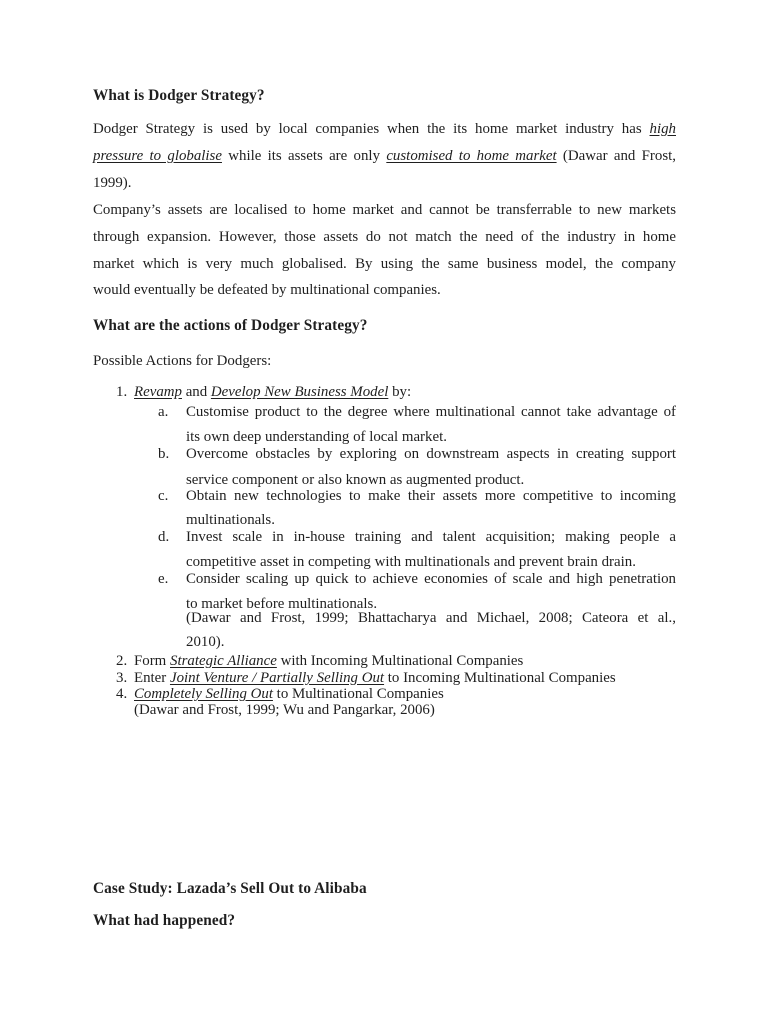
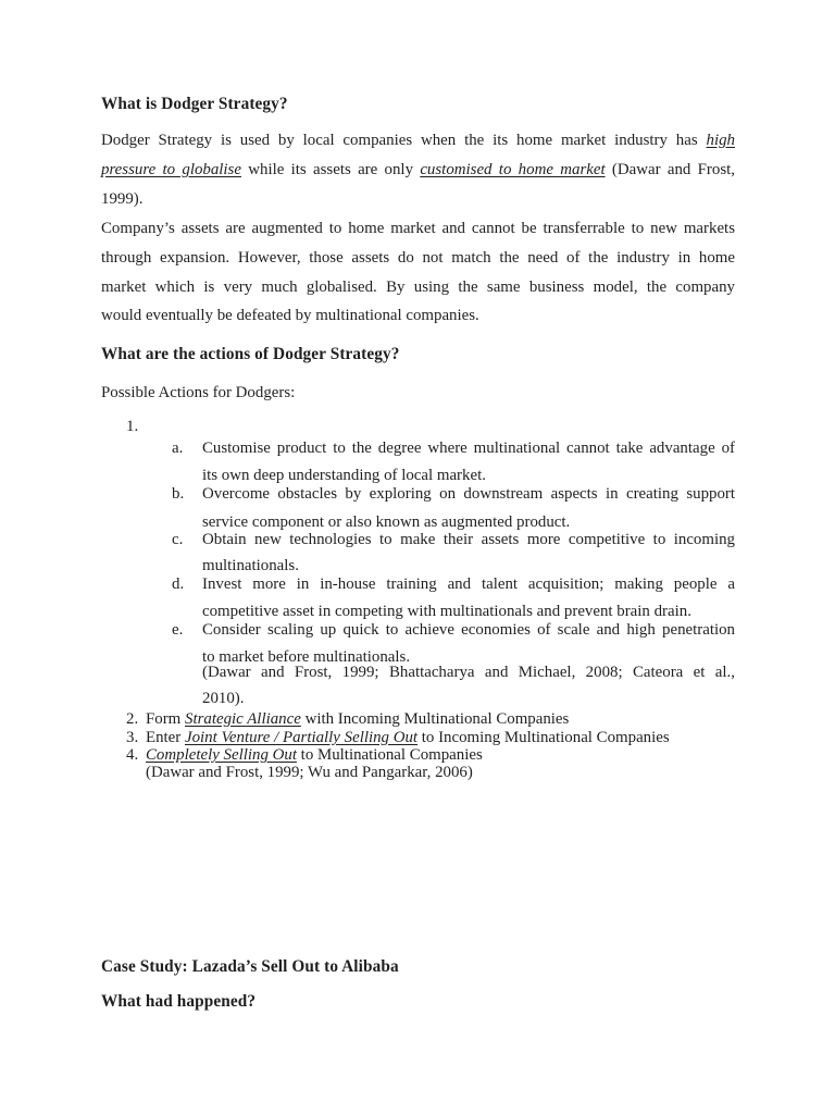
  What is Dodger Strategy?
  Dodger Strategy is used by local companies when the its home market industry has high
  pressure to globalise while its assets are only customised to home market (Dawar and Frost,
  1999).
- Company’s assets are localised to home market and cannot be transferrable to new markets
+ Company’s assets are augmented to home market and cannot be transferrable to new markets
  through expansion. However, those assets do not match the need of the industry in home
  market which is very much globalised. By using the same business model, the company
  would eventually be defeated by multinational companies.
  What are the actions of Dodger Strategy?
  Possible Actions for Dodgers:
  1.
- Revamp and Develop New Business Model by:
  a.
  Customise product to the degree where multinational cannot take advantage of
  its own deep understanding of local market.
  b.
  Overcome obstacles by exploring on downstream aspects in creating support
  service component or also known as augmented product.
  c.
  Obtain new technologies to make their assets more competitive to incoming
  multinationals.
  d.
- Invest scale in in-house training and talent acquisition; making people a
+ Invest more in in-house training and talent acquisition; making people a
  competitive asset in competing with multinationals and prevent brain drain.
  e.
  Consider scaling up quick to achieve economies of scale and high penetration
  to market before multinationals.
  (Dawar and Frost, 1999; Bhattacharya and Michael, 2008; Cateora et al.,
  2010).
  2.
  Form Strategic Alliance with Incoming Multinational Companies
  3.
  Enter Joint Venture / Partially Selling Out to Incoming Multinational Companies
  4.
  Completely Selling Out to Multinational Companies
  (Dawar and Frost, 1999; Wu and Pangarkar, 2006)
  Case Study: Lazada’s Sell Out to Alibaba
  What had happened?
